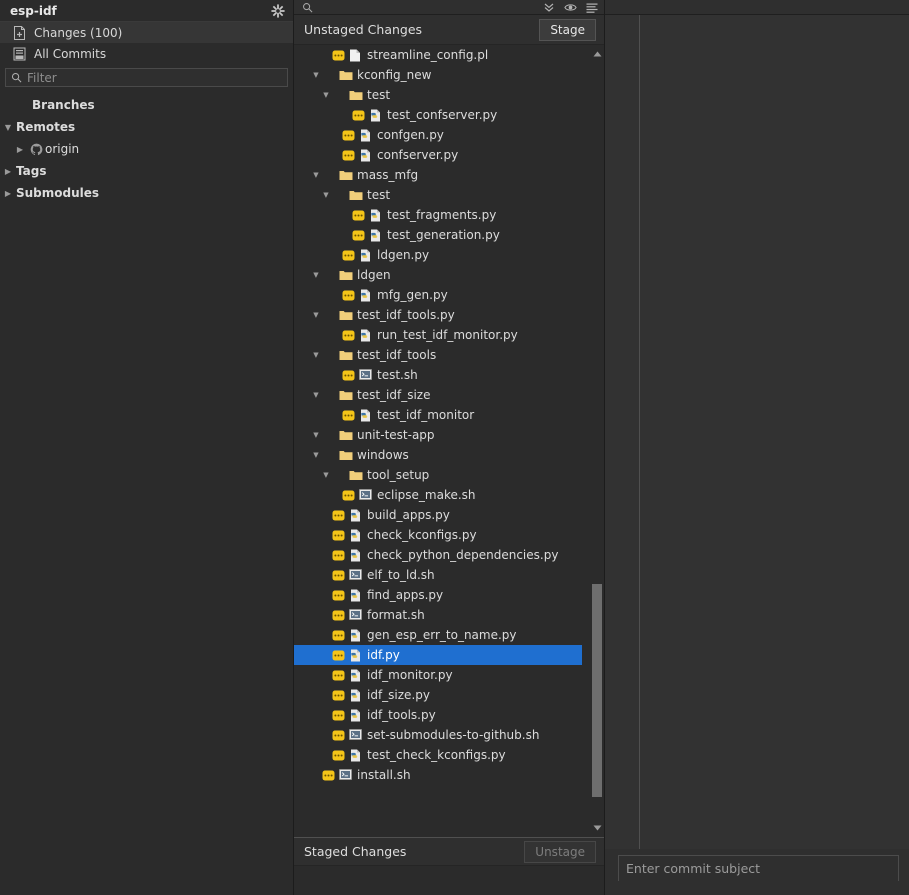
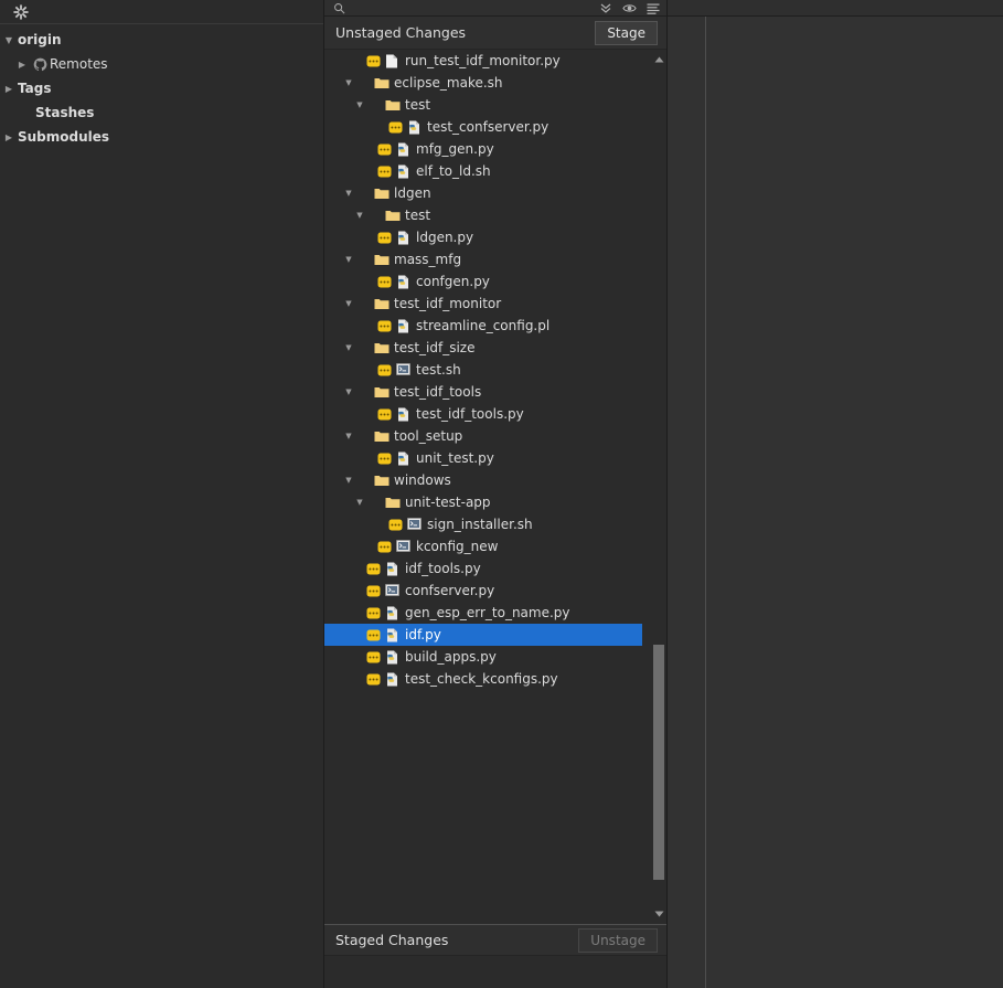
- esp-idf
- Changes (100)
- All Commits
- Filter
- Branches
  ▼
- Remotes
+ origin
  ▶
- origin
+ Remotes
  ▶
  Tags
+ Stashes
  ▶
  Submodules
  Unstaged Changes
  Stage
- streamline_config.pl
+ run_test_idf_monitor.py
  ▼
- kconfig_new
+ eclipse_make.sh
  ▼
  test
  test_confserver.py
- confgen.py
+ mfg_gen.py
- confserver.py
+ elf_to_ld.sh
  ▼
- mass_mfg
+ ldgen
  ▼
  test
- test_fragments.py
- test_generation.py
  ldgen.py
  ▼
- ldgen
+ mass_mfg
- mfg_gen.py
+ confgen.py
  ▼
- test_idf_tools.py
+ test_idf_monitor
- run_test_idf_monitor.py
+ streamline_config.pl
  ▼
- test_idf_tools
+ test_idf_size
  test.sh
  ▼
- test_idf_size
+ test_idf_tools
- test_idf_monitor
+ test_idf_tools.py
  ▼
- unit-test-app
+ tool_setup
+ unit_test.py
  ▼
  windows
  ▼
- tool_setup
+ unit-test-app
+ sign_installer.sh
- eclipse_make.sh
+ kconfig_new
- build_apps.py
+ idf_tools.py
- check_kconfigs.py
- check_python_dependencies.py
- elf_to_ld.sh
+ confserver.py
- find_apps.py
- format.sh
  gen_esp_err_to_name.py
  idf.py
- idf_monitor.py
- idf_size.py
- idf_tools.py
+ build_apps.py
- set-submodules-to-github.sh
  test_check_kconfigs.py
- install.sh
  Staged Changes
  Unstage
- Enter commit subject
